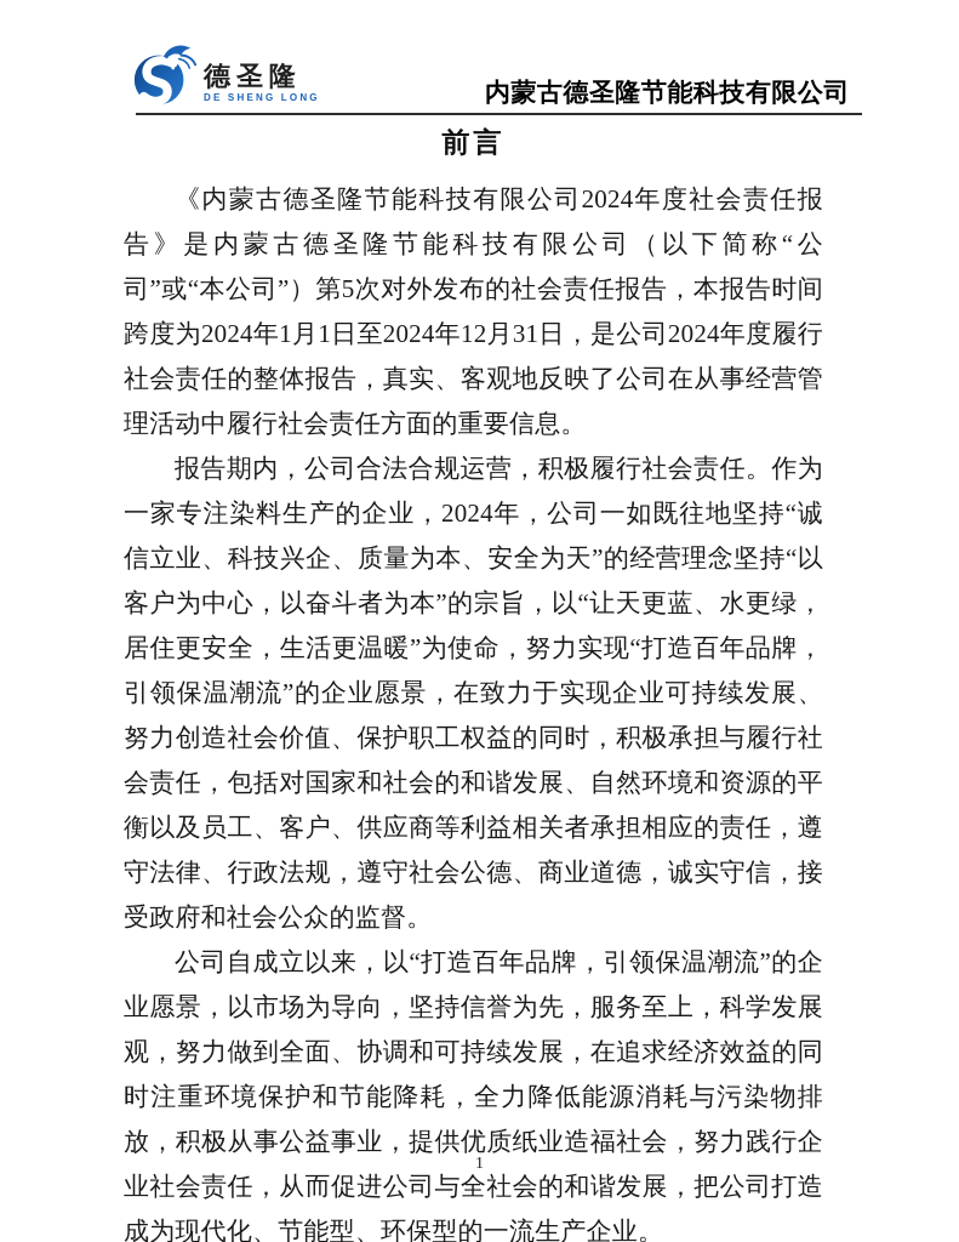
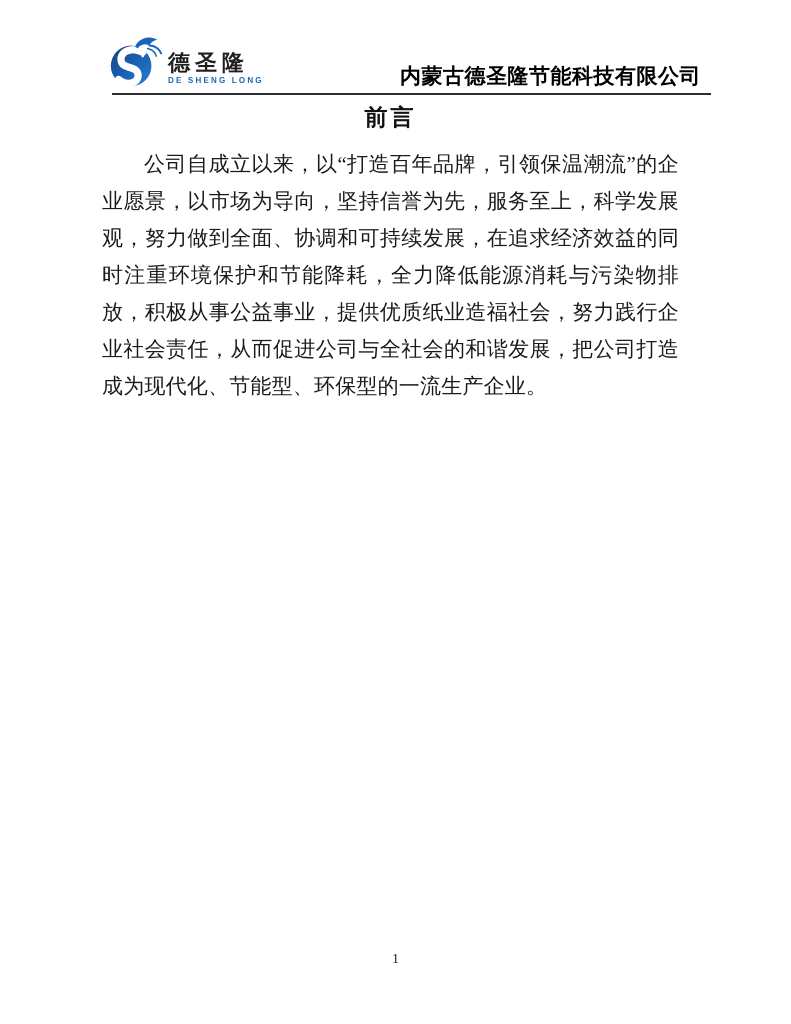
  德圣隆
  DE SHENG LONG
  内蒙古德圣隆节能科技有限公司
  前言
- 《内蒙古德圣隆节能科技有限公司2024年度社会责任报告》是内蒙古德圣隆节能科技有限公司（以下简称“公司”或“本公司”）第5次对外发布的社会责任报告，本报告时间跨度为2024年1月1日至2024年12月31日，是公司2024年度履行社会责任的整体报告，真实、客观地反映了公司在从事经营管理活动中履行社会责任方面的重要信息。
- 报告期内，公司合法合规运营，积极履行社会责任。作为一家专注染料生产的企业，2024年，公司一如既往地坚持“诚信立业、科技兴企、质量为本、安全为天”的经营理念坚持“以客户为中心，以奋斗者为本”的宗旨，以“让天更蓝、水更绿，居住更安全，生活更温暖”为使命，努力实现“打造百年品牌，引领保温潮流”的企业愿景，在致力于实现企业可持续发展、努力创造社会价值、保护职工权益的同时，积极承担与履行社会责任，包括对国家和社会的和谐发展、自然环境和资源的平衡以及员工、客户、供应商等利益相关者承担相应的责任，遵守法律、行政法规，遵守社会公德、商业道德，诚实守信，接受政府和社会公众的监督。
  公司自成立以来，以“打造百年品牌，引领保温潮流”的企业愿景，以市场为导向，坚持信誉为先，服务至上，科学发展观，努力做到全面、协调和可持续发展，在追求经济效益的同时注重环境保护和节能降耗，全力降低能源消耗与污染物排放，积极从事公益事业，提供优质纸业造福社会，努力践行企业社会责任，从而促进公司与全社会的和谐发展，把公司打造成为现代化、节能型、环保型的一流生产企业。
  1
